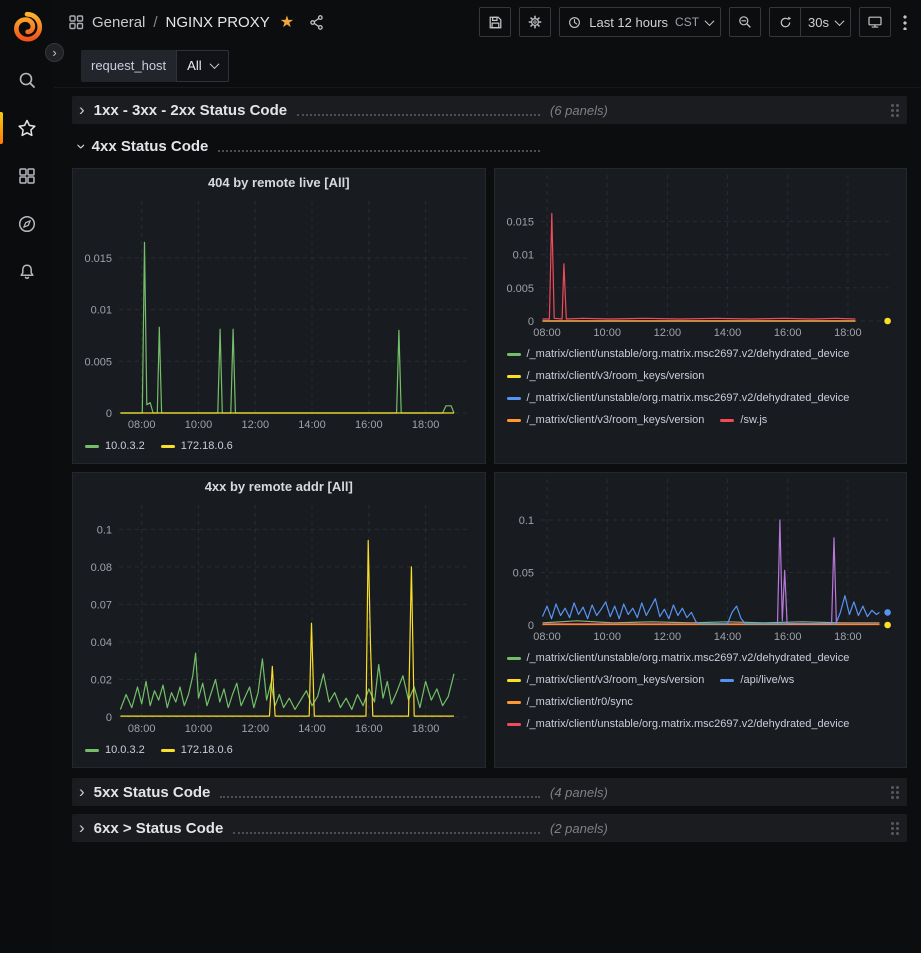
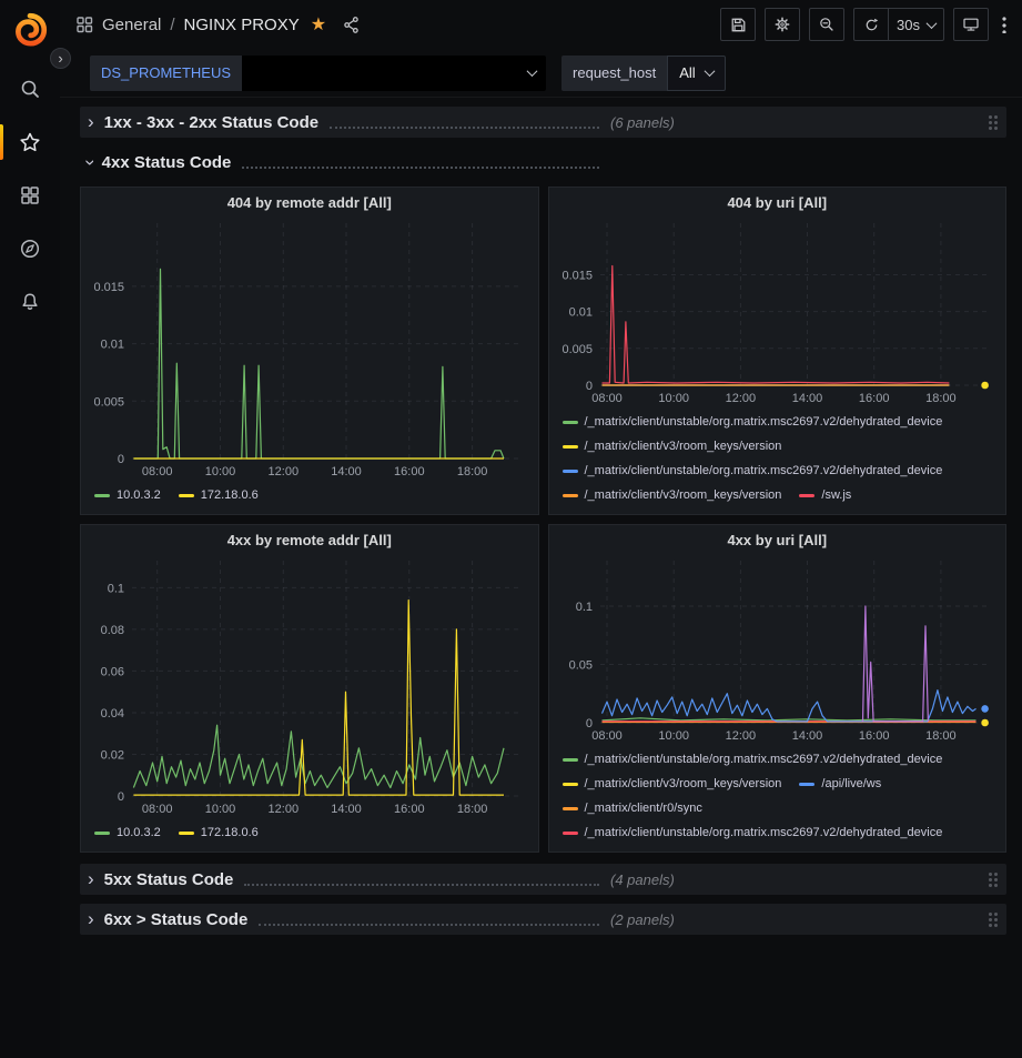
  ›
  General
  /
  NGINX PROXY
  ★
- Last 12 hours
- CST
  30s
+ DS_PROMETHEUS
  request_host
  All
  ›
  1xx - 3xx - 2xx Status Code
  (6 panels)
  4xx Status Code
- 404 by remote live [All]
+ 404 by remote addr [All]
  08:00
  10:00
  12:00
  14:00
  16:00
  18:00
  0
  0.005
  0.01
  0.015
  10.0.3.2
  172.18.0.6
+ 404 by uri [All]
  08:00
  10:00
  12:00
  14:00
  16:00
  18:00
  0
  0.005
  0.01
  0.015
  /_matrix/client/unstable/org.matrix.msc2697.v2/dehydrated_device
  /_matrix/client/v3/room_keys/version
  /_matrix/client/unstable/org.matrix.msc2697.v2/dehydrated_device
  /_matrix/client/v3/room_keys/version
  /sw.js
  4xx by remote addr [All]
  08:00
  10:00
  12:00
  14:00
  16:00
  18:00
  0
  0.02
  0.04
- 0.07
+ 0.06
  0.08
  0.1
  10.0.3.2
  172.18.0.6
+ 4xx by uri [All]
  08:00
  10:00
  12:00
  14:00
  16:00
  18:00
  0
  0.05
  0.1
  /_matrix/client/unstable/org.matrix.msc2697.v2/dehydrated_device
  /_matrix/client/v3/room_keys/version
  /api/live/ws
  /_matrix/client/r0/sync
  /_matrix/client/unstable/org.matrix.msc2697.v2/dehydrated_device
  ›
  5xx Status Code
  (4 panels)
  ›
  6xx > Status Code
  (2 panels)
